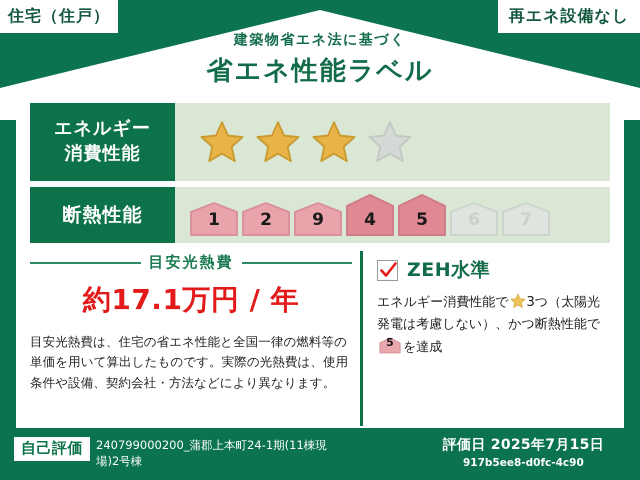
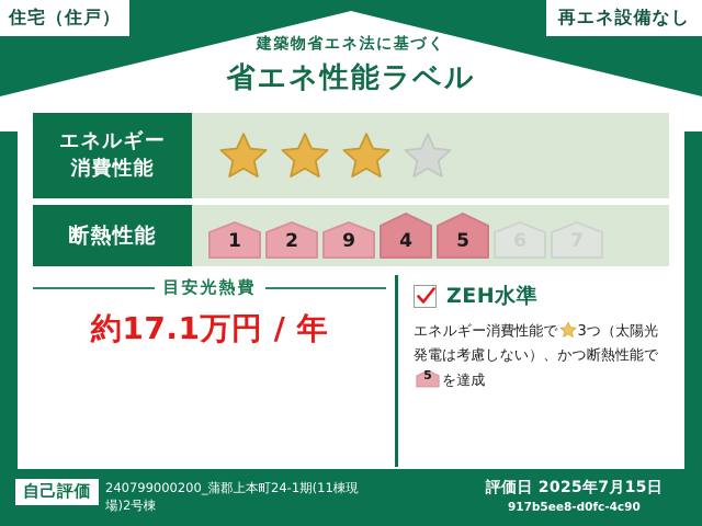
  住宅（住戸）
  再エネ設備なし
  建築物省エネ法に基づく
  省エネ性能ラベル
  エネルギー
  消費性能
  断熱性能
  1
  2
  9
  4
  5
  目安光熱費
  約17.1万円 / 年
- 目安光熱費は、住宅の省エネ性能と全国一律の燃料等の単価を用いて算出したものです。実際の光熱費は、使用条件や設備、契約会社・方法などにより異なります。
  ZEH水準
  エネルギー消費性能で 3つ（太陽光発電は考慮しない）、かつ断熱性能で
  5
  を達成
  自己評価
  240799000200_蒲郡上本町24-1期(11棟現場)2号棟
  評価日 2025年7月15日
  917b5ee8-d0fc-4c90
